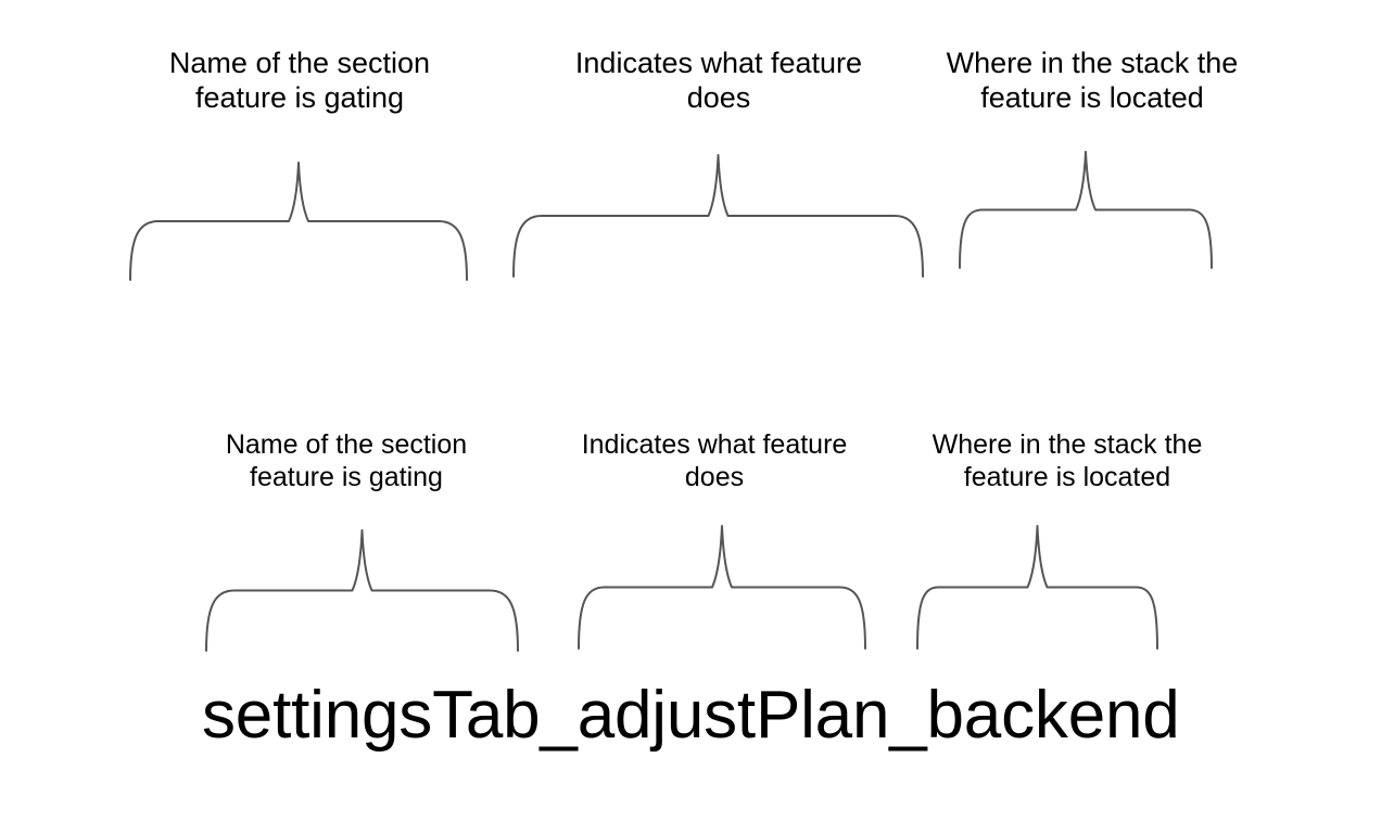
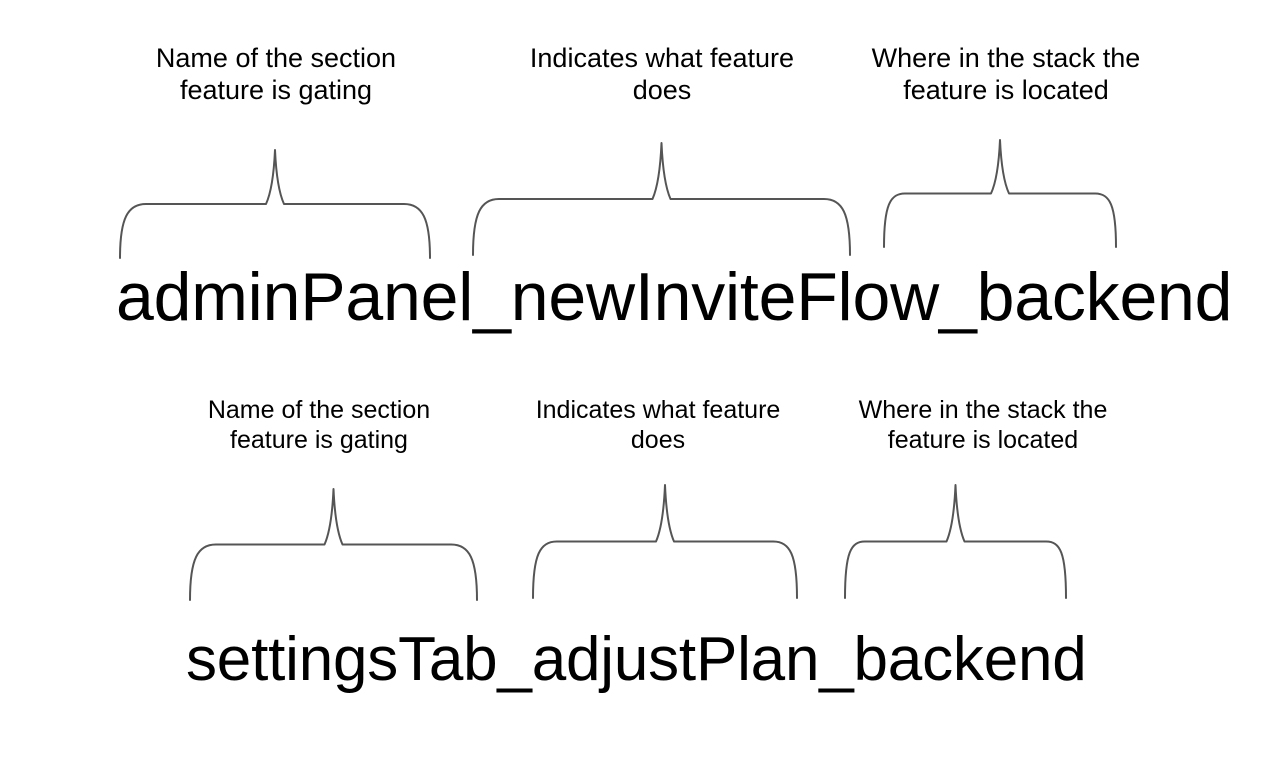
  Name of the section
  feature is gating
  Indicates what feature
  does
  Where in the stack the
  feature is located
  Name of the section
  feature is gating
  Indicates what feature
  does
  Where in the stack the
  feature is located
+ adminPanel_newInviteFlow_backend
  settingsTab_adjustPlan_backend
